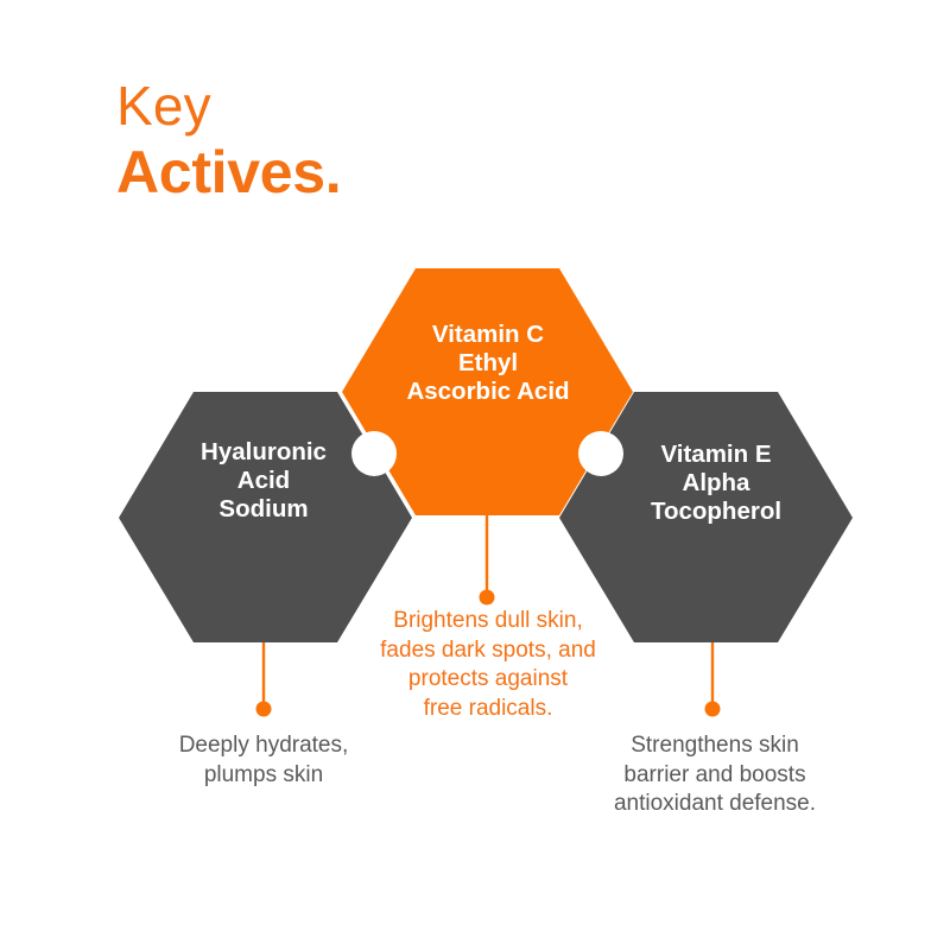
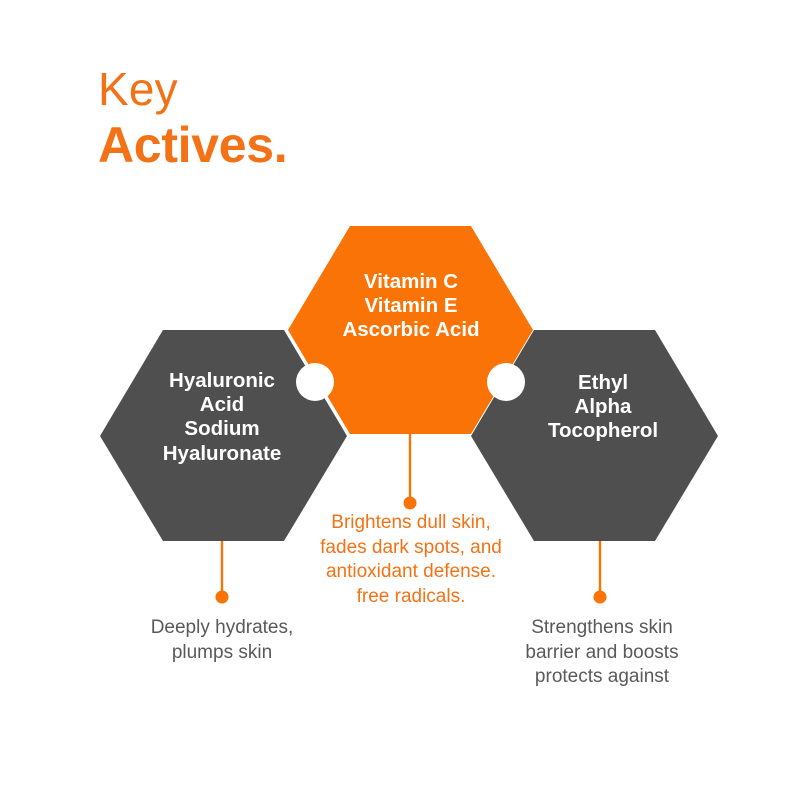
  Key
  Actives.
  Hyaluronic
  Acid
  Sodium
+ Hyaluronate
  Vitamin C
- Ethyl
+ Vitamin E
  Ascorbic Acid
- Vitamin E
+ Ethyl
  Alpha
  Tocopherol
  Brightens dull skin,
  fades dark spots, and
- protects against
+ antioxidant defense.
  free radicals.
  Deeply hydrates,
  plumps skin
  Strengthens skin
  barrier and boosts
- antioxidant defense.
+ protects against
